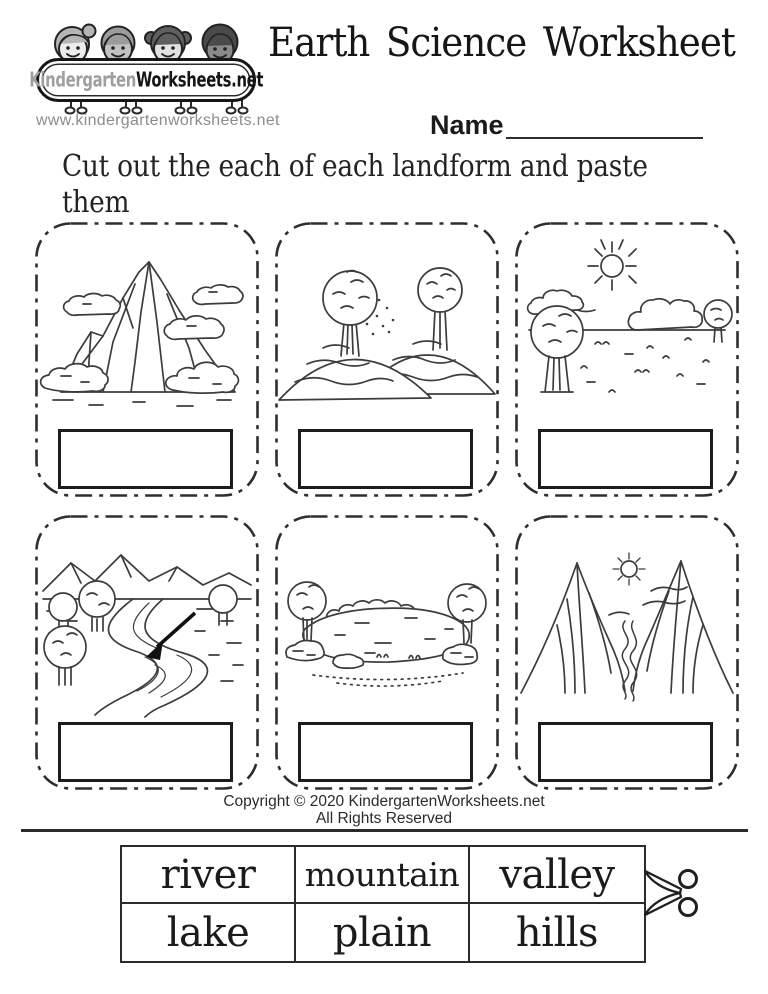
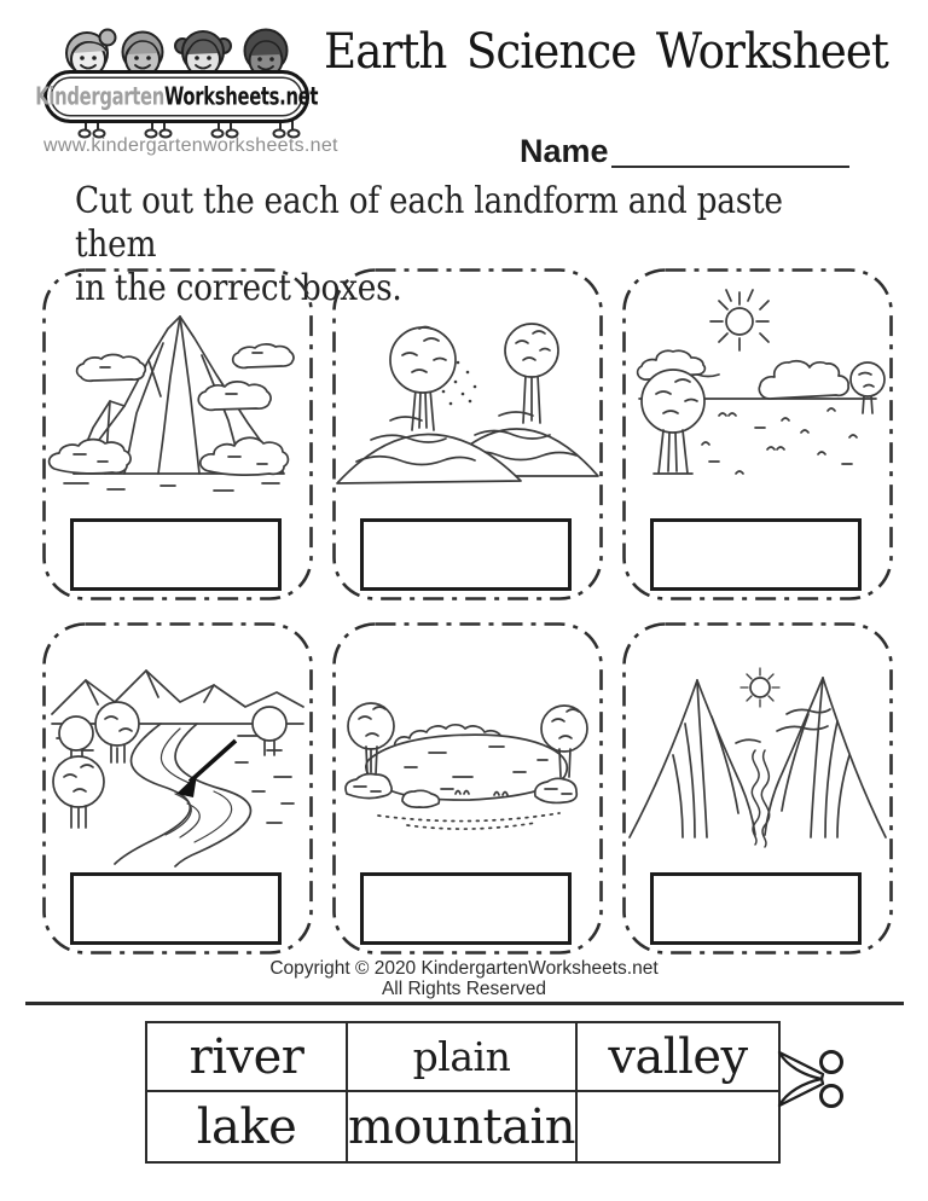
  KindergartenWorksheets.net
  www.kindergartenworksheets.net
  Earth Science Worksheet
  Name
  Cut out the each of each landform and paste them
+ in the correct boxes.
  Copyright © 2020 KindergartenWorksheets.net
  All Rights Reserved
  river
- mountain
+ plain
  valley
  lake
- plain
+ mountain
- hills
